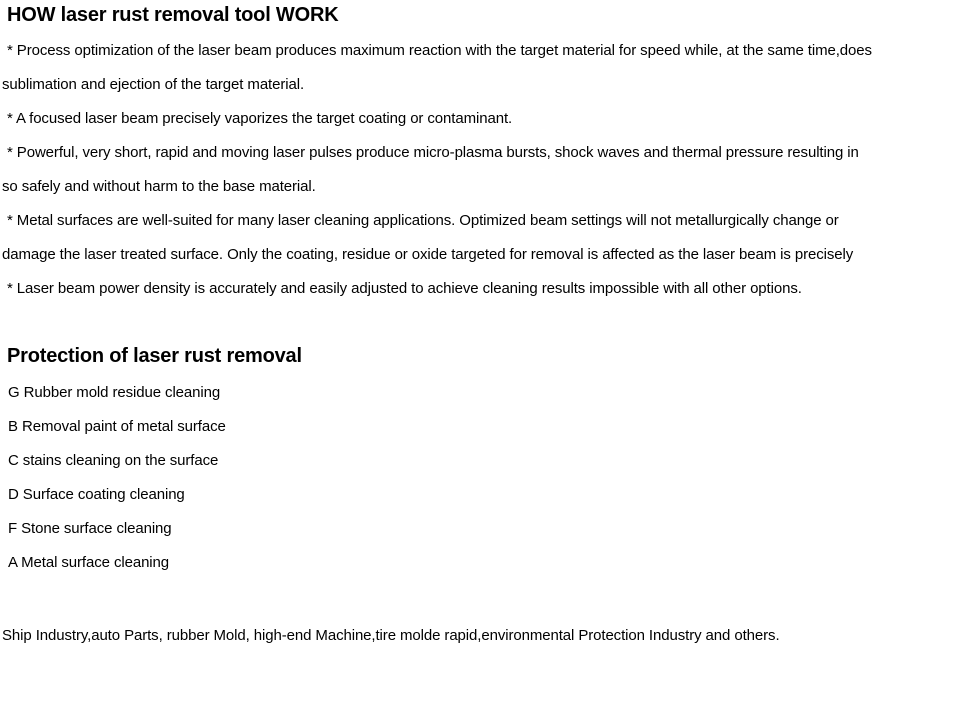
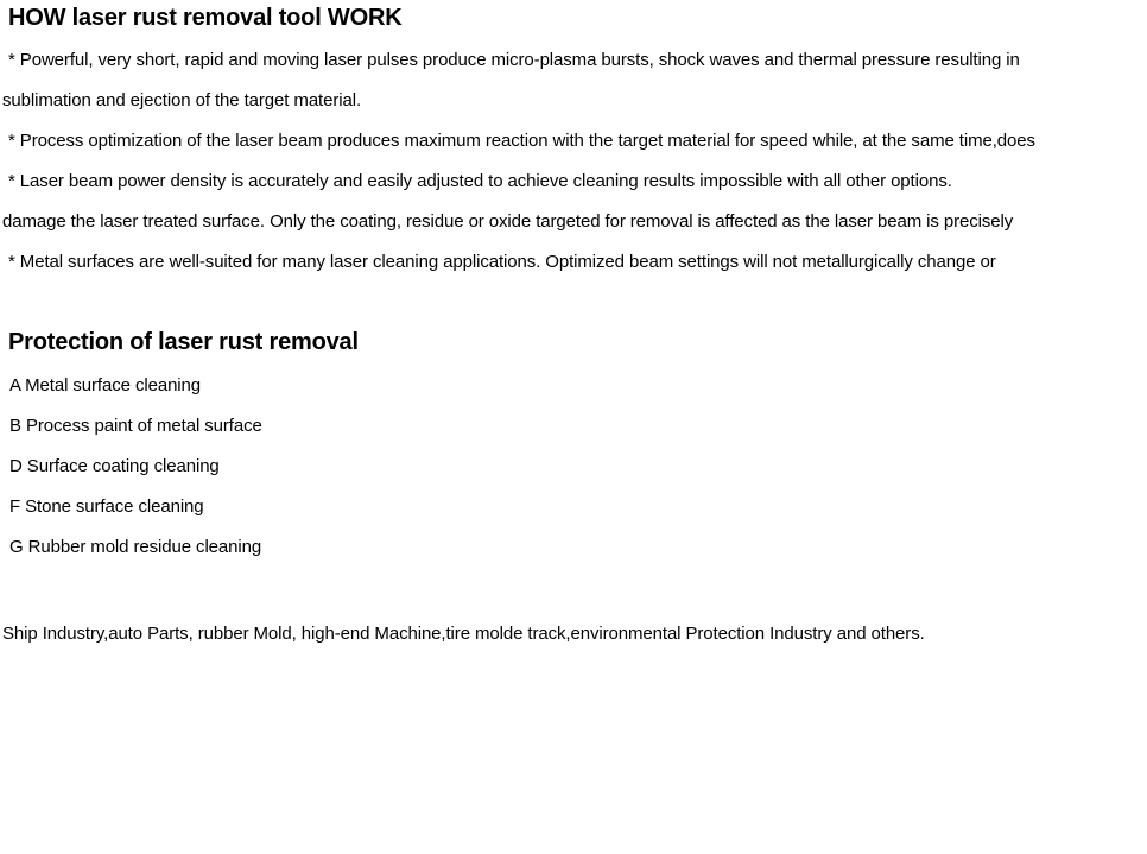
  HOW laser rust removal tool WORK
- * Process optimization of the laser beam produces maximum reaction with the target material for speed while, at the same time,does
+ * Powerful, very short, rapid and moving laser pulses produce micro-plasma bursts, shock waves and thermal pressure resulting in
  sublimation and ejection of the target material.
- * A focused laser beam precisely vaporizes the target coating or contaminant.
- * Powerful, very short, rapid and moving laser pulses produce micro-plasma bursts, shock waves and thermal pressure resulting in
+ * Process optimization of the laser beam produces maximum reaction with the target material for speed while, at the same time,does
- so safely and without harm to the base material.
- * Metal surfaces are well-suited for many laser cleaning applications. Optimized beam settings will not metallurgically change or
+ * Laser beam power density is accurately and easily adjusted to achieve cleaning results impossible with all other options.
  damage the laser treated surface. Only the coating, residue or oxide targeted for removal is affected as the laser beam is precisely
- * Laser beam power density is accurately and easily adjusted to achieve cleaning results impossible with all other options.
+ * Metal surfaces are well-suited for many laser cleaning applications. Optimized beam settings will not metallurgically change or
  Protection of laser rust removal
- G Rubber mold residue cleaning
+ A Metal surface cleaning
- B Removal paint of metal surface
+ B Process paint of metal surface
- C stains cleaning on the surface
  D Surface coating cleaning
  F Stone surface cleaning
- A Metal surface cleaning
+ G Rubber mold residue cleaning
- Ship Industry,auto Parts, rubber Mold, high-end Machine,tire molde rapid,environmental Protection Industry and others.
+ Ship Industry,auto Parts, rubber Mold, high-end Machine,tire molde track,environmental Protection Industry and others.
